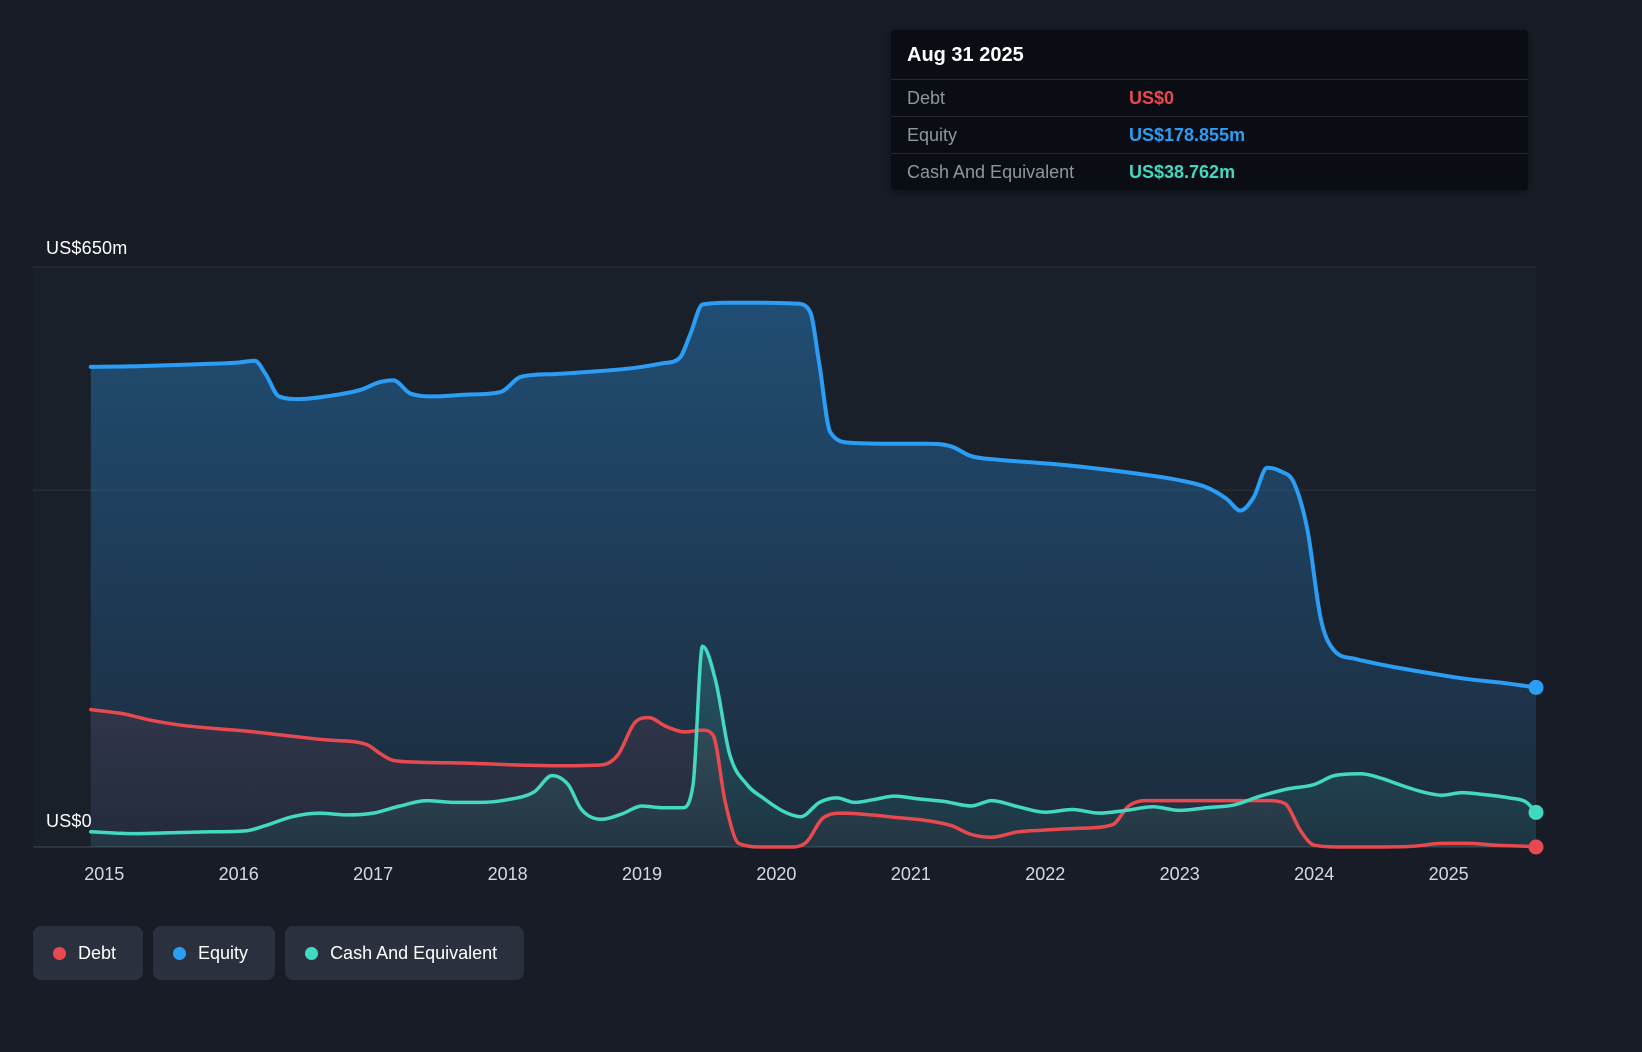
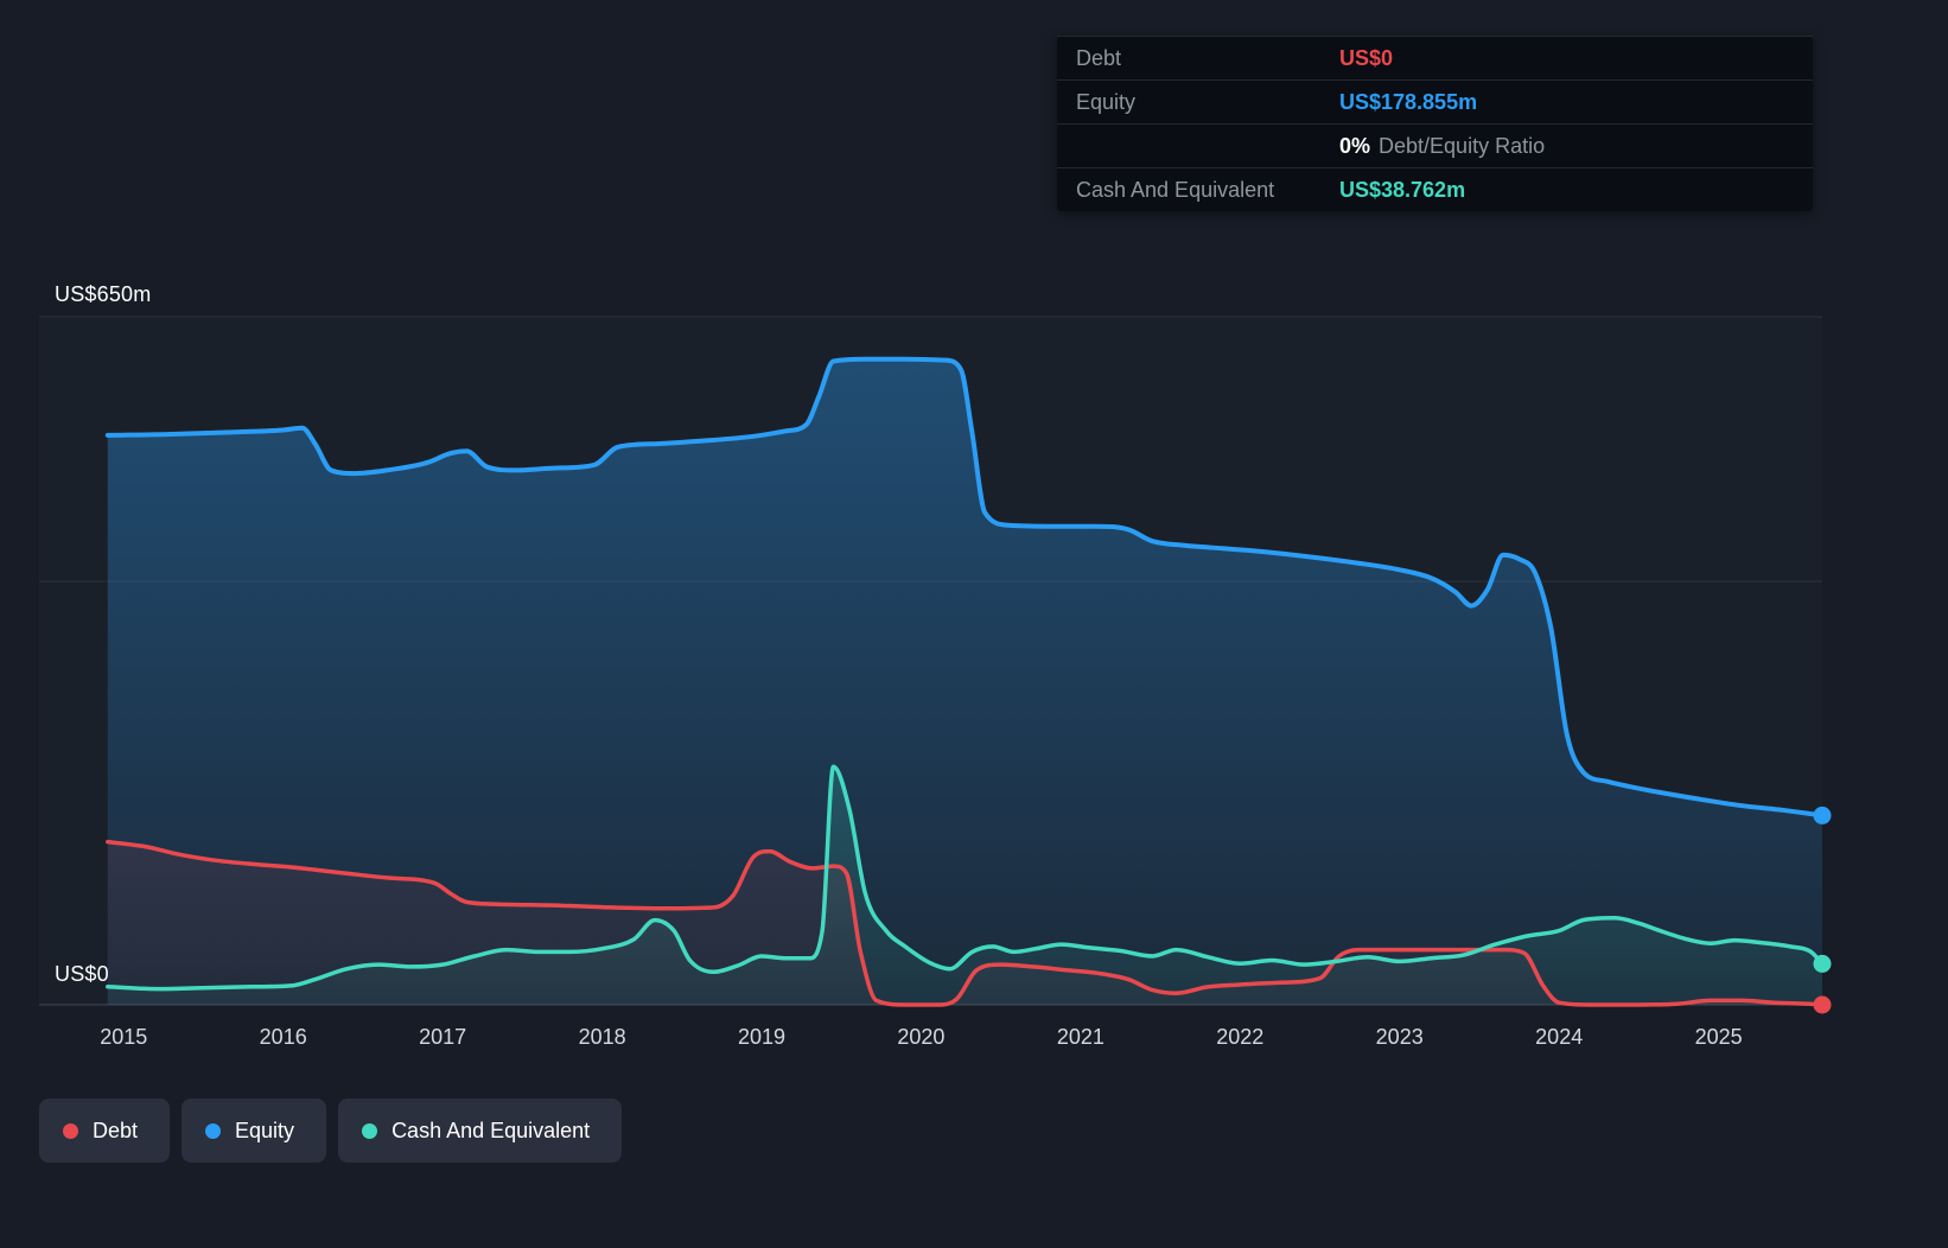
  US$650m
  US$0
  2015
  2016
  2017
  2018
  2019
  2020
  2021
  2022
  2023
  2024
  2025
- Aug 31 2025
  Debt
  US$0
  Equity
  US$178.855m
+ 0%
+ Debt/Equity Ratio
  Cash And Equivalent
  US$38.762m
  Debt
  Equity
  Cash And Equivalent
